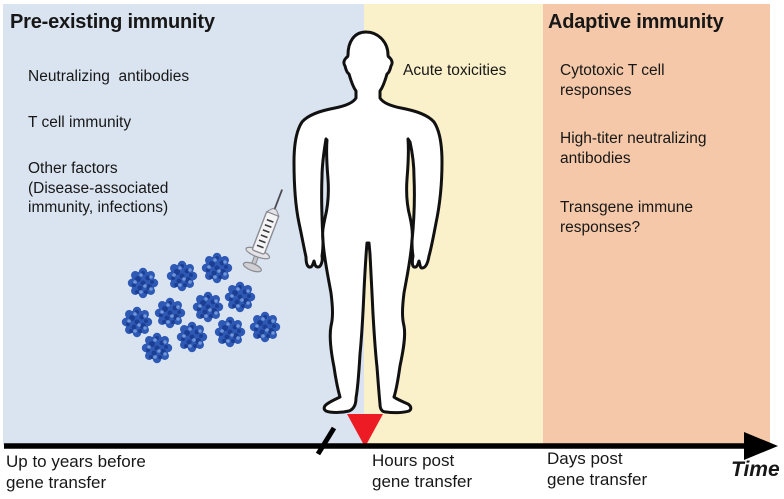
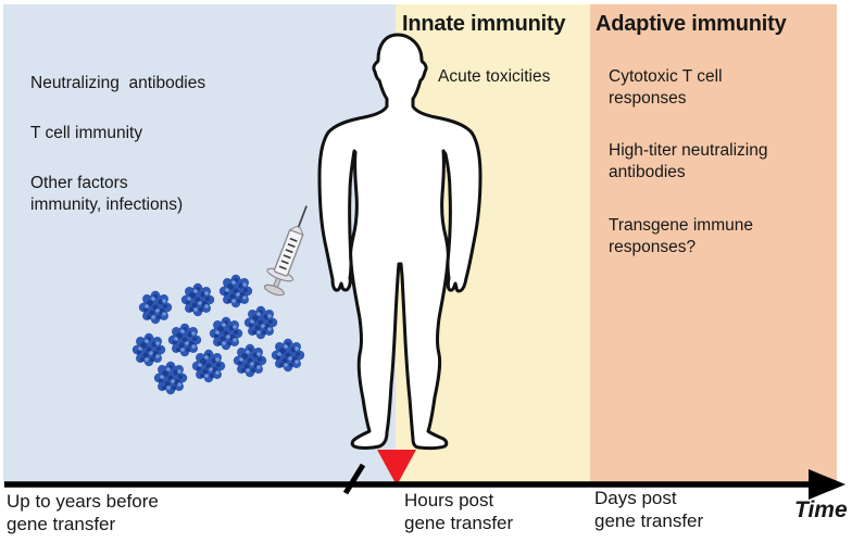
- Pre-existing immunity
  Neutralizing antibodies
  T cell immunity
  Other factors
- (Disease-associated
  immunity, infections)
+ Innate immunity
  Acute toxicities
  Adaptive immunity
  Cytotoxic T cell
  responses
  High-titer neutralizing
  antibodies
  Transgene immune
  responses?
  Up to years before
  gene transfer
  Hours post
  gene transfer
  Days post
  gene transfer
  Time
